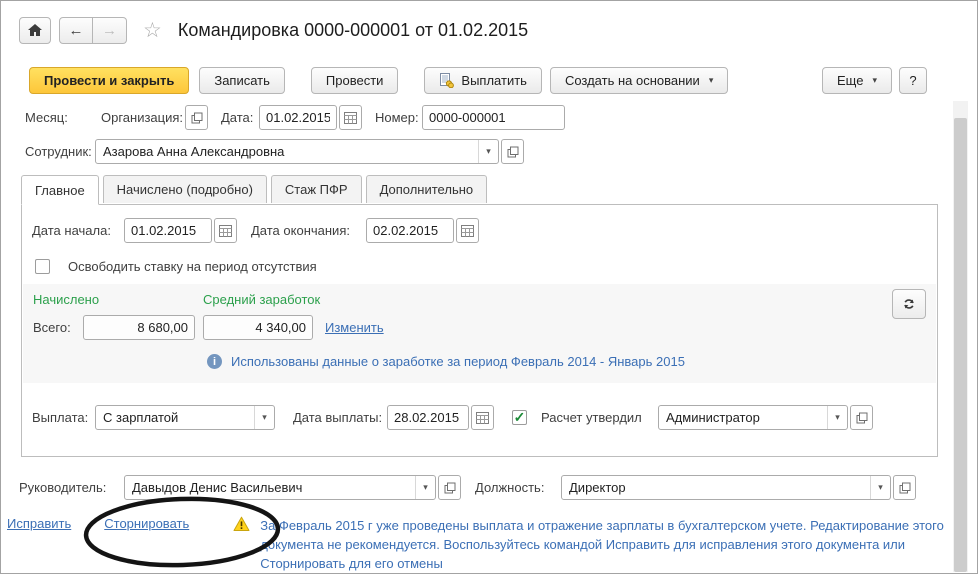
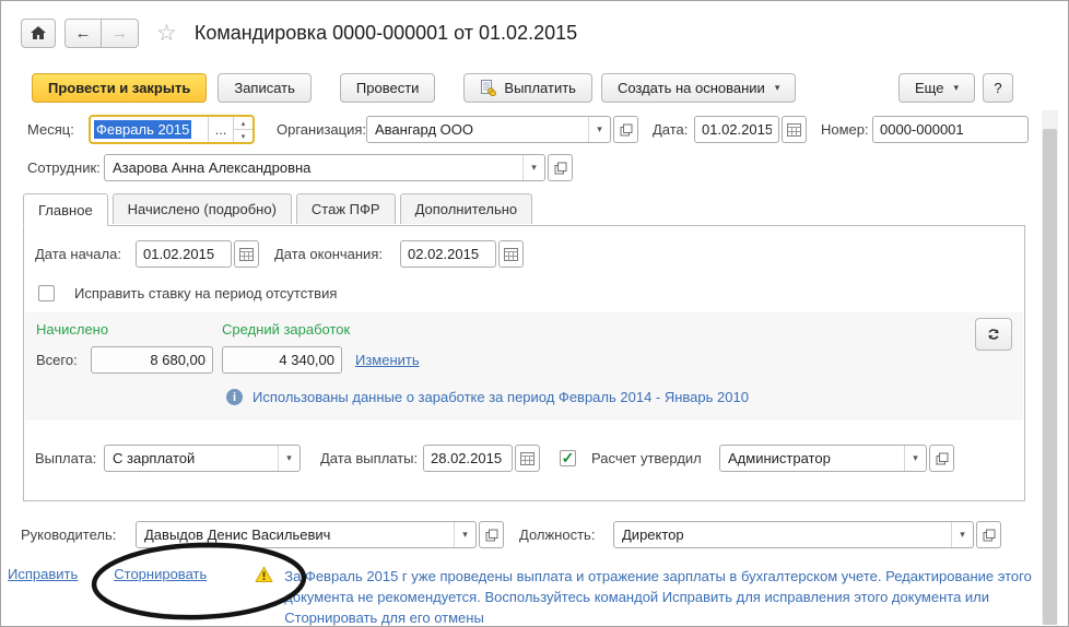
  Командировка 0000-000001 от 01.02.2015
  Провести и закрыть
  Записать
  Провести
  Выплатить
  Создать на основании
  Еще
  ?
  Месяц:
+ Февраль 2015
+ ...
  Организация:
+ Авангард ООО
  Дата:
  01.02.2015
  Номер:
  0000-000001
  Сотрудник:
  Азарова Анна Александровна
  Главное
  Начислено (подробно)
  Стаж ПФР
  Дополнительно
  Дата начала:
  01.02.2015
  Дата окончания:
  02.02.2015
- Освободить ставку на период отсутствия
+ Исправить ставку на период отсутствия
  Начислено
  Средний заработок
  Всего:
  8 680,00
  4 340,00
  Изменить
- Использованы данные о заработке за период Февраль 2014 - Январь 2015
+ Использованы данные о заработке за период Февраль 2014 - Январь 2010
  Выплата:
  С зарплатой
  Дата выплаты:
  28.02.2015
  Расчет утвердил
  Администратор
  Руководитель:
  Давыдов Денис Васильевич
  Должность:
  Директор
  Исправить
  Сторнировать
  За Февраль 2015 г уже проведены выплата и отражение зарплаты в бухгалтерском учете. Редактирование этого окумента не рекомендуется. Воспользуйтесь командой Исправить для исправления этого документа или Сторнировать для его отмены
